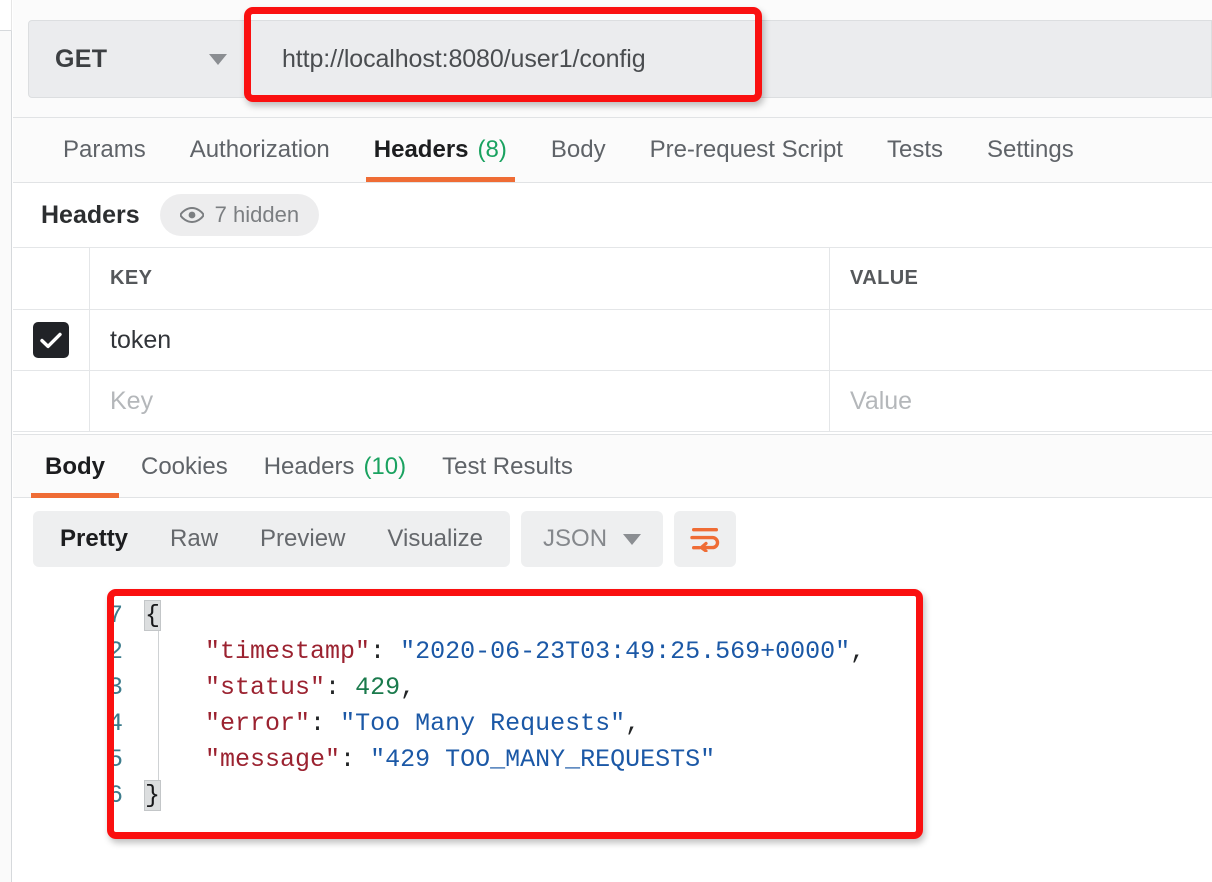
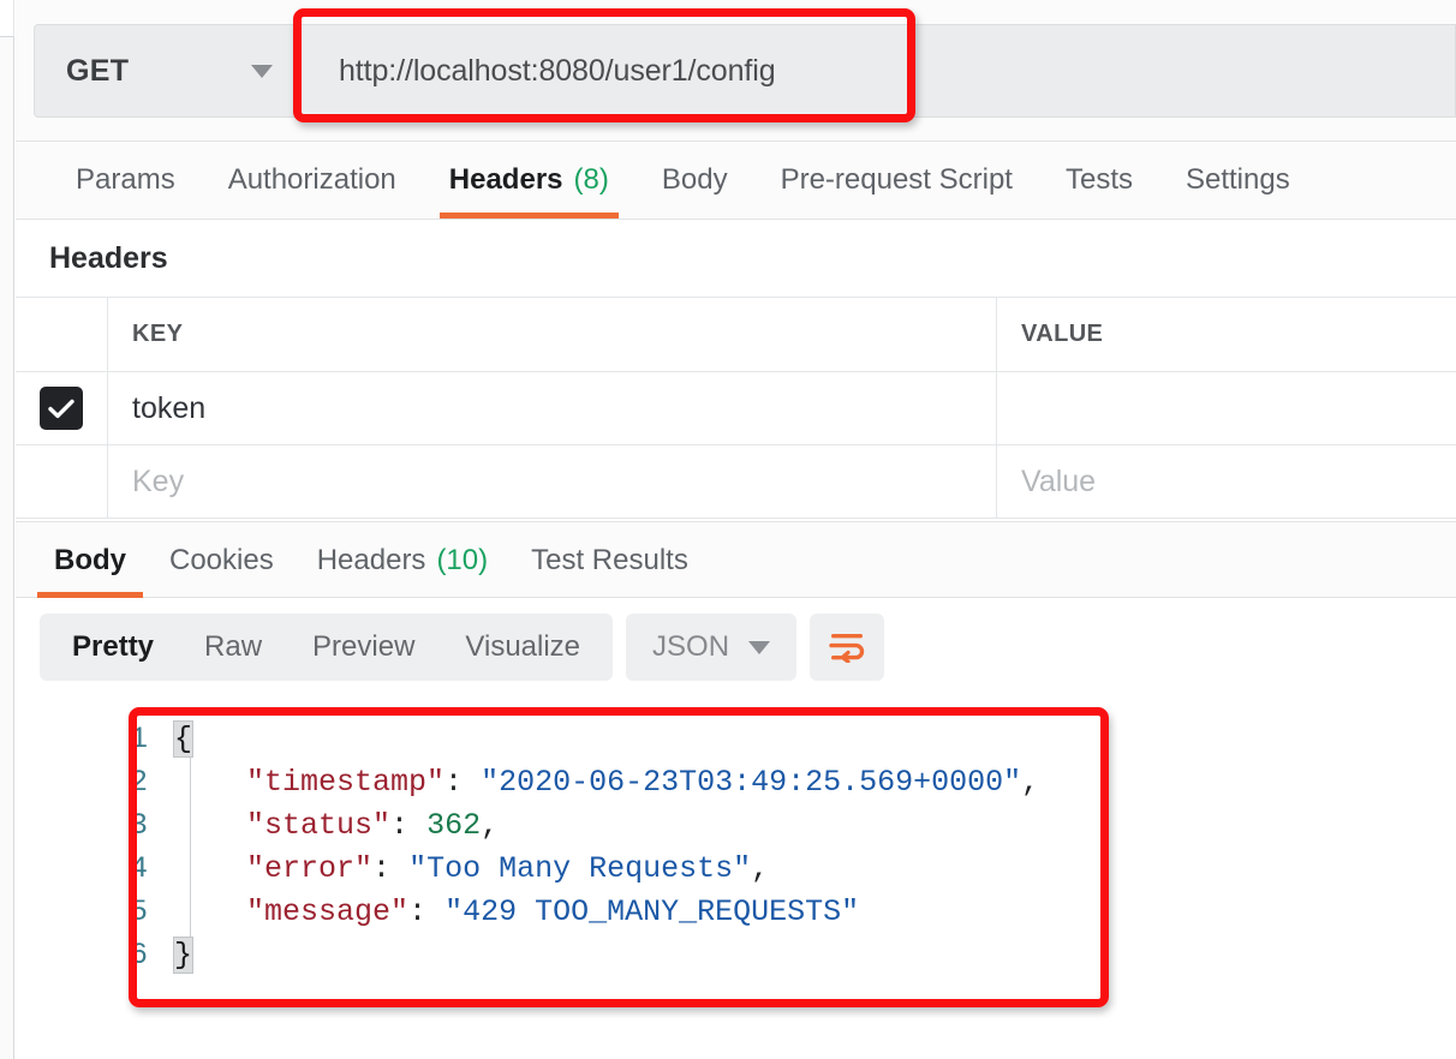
  GET
  http://localhost:8080/user1/config
  Params
  Authorization
  Headers
  (8)
  Body
  Pre-request Script
  Tests
  Settings
  Headers
- 7 hidden
  KEY
  VALUE
  token
  Key
  Value
  Body
  Cookies
  Headers
  (10)
  Test Results
  Pretty
  Raw
  Preview
  Visualize
  JSON
- 7
+ 1
  2
  3
  4
  5
  6
  {
  "timestamp": "2020-06-23T03:49:25.569+0000",
- "status": 429,
+ "status": 362,
  "error": "Too Many Requests",
  "message": "429 TOO_MANY_REQUESTS"
  }
